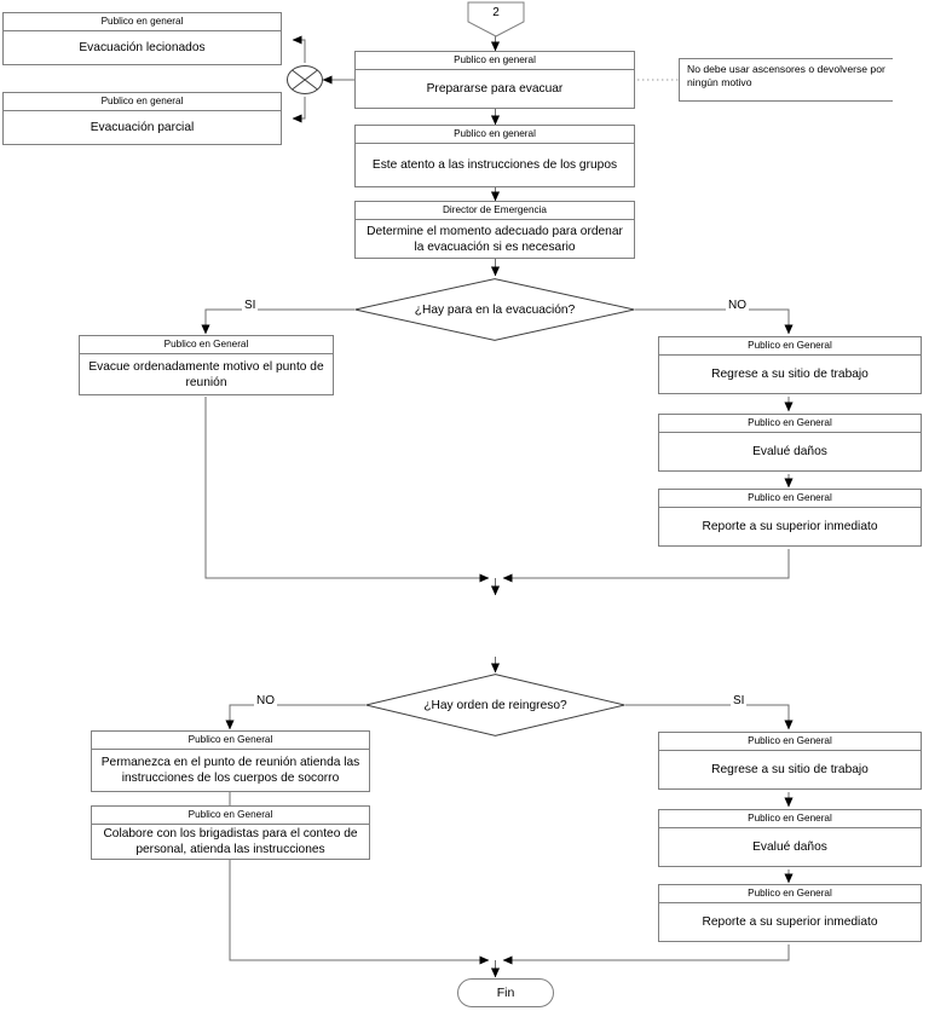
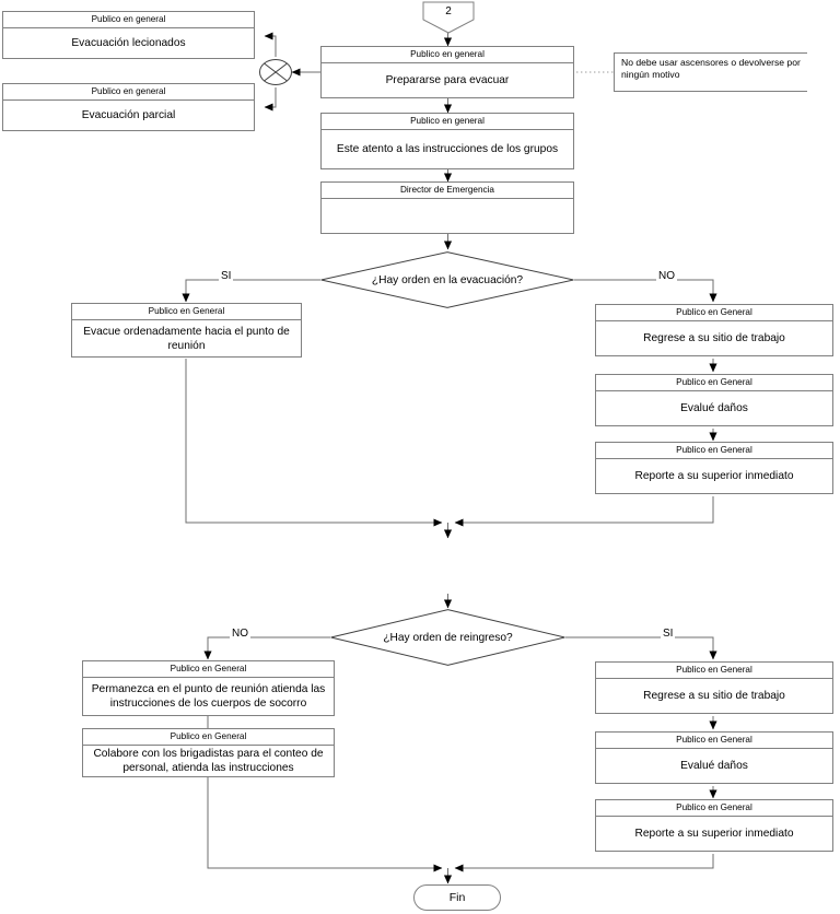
  2
  Publico en general
  Evacuación lecionados
  Publico en general
  Evacuación parcial
  Publico en general
  Prepararse para evacuar
  No debe usar ascensores o devolverse por ningún motivo
  Publico en general
  Este atento a las instrucciones de los grupos
  Director de Emergencia
- Determine el momento adecuado para ordenar la evacuación si es necesario
- ¿Hay para en la evacuación?
+ ¿Hay orden en la evacuación?
  SI
  NO
  Publico en General
- Evacue ordenadamente motivo el punto de reunión
+ Evacue ordenadamente hacia el punto de reunión
  Publico en General
  Regrese a su sitio de trabajo
  Publico en General
  Evalué daños
  Publico en General
  Reporte a su superior inmediato
  ¿Hay orden de reingreso?
  NO
  SI
  Publico en General
  Permanezca en el punto de reunión atienda las instrucciones de los cuerpos de socorro
  Publico en General
  Colabore con los brigadistas para el conteo de personal, atienda las instrucciones
  Publico en General
  Regrese a su sitio de trabajo
  Publico en General
  Evalué daños
  Publico en General
  Reporte a su superior inmediato
  Fin
